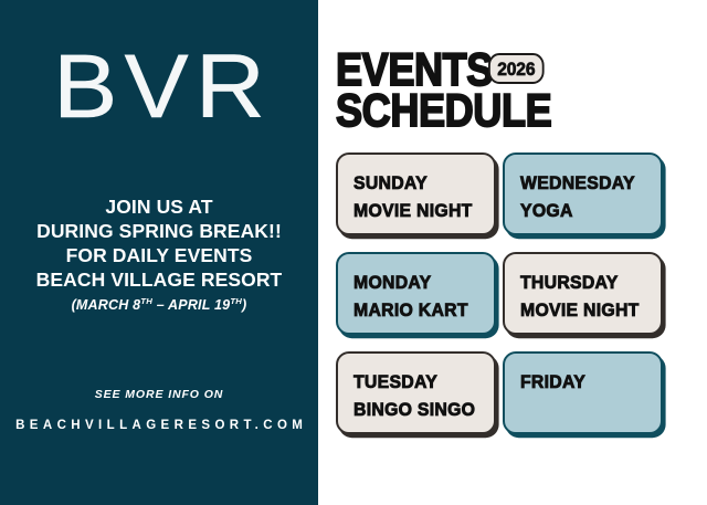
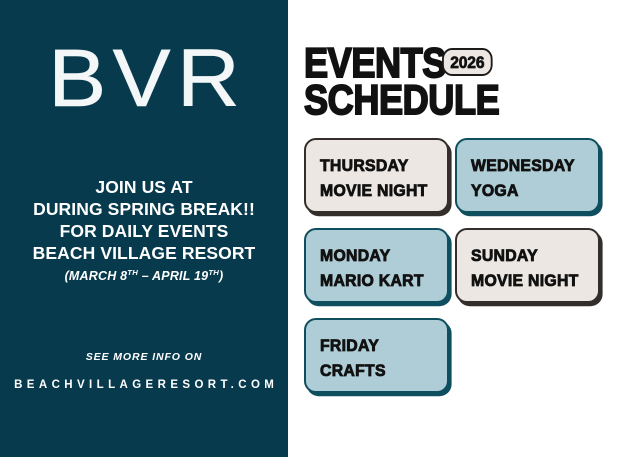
  BVR
  JOIN US AT
  DURING SPRING BREAK!!
  FOR DAILY EVENTS
  BEACH VILLAGE RESORT
  (MARCH 8TH – APRIL 19TH)
  SEE MORE INFO ON
  BEACHVILLAGERESORT.COM
  EVENTS
  2026
  SCHEDULE
- SUNDAY
+ THURSDAY
  MOVIE NIGHT
  WEDNESDAY
  YOGA
  MONDAY
  MARIO KART
- THURSDAY
+ SUNDAY
  MOVIE NIGHT
- TUESDAY
- BINGO SINGO
  FRIDAY
+ CRAFTS
